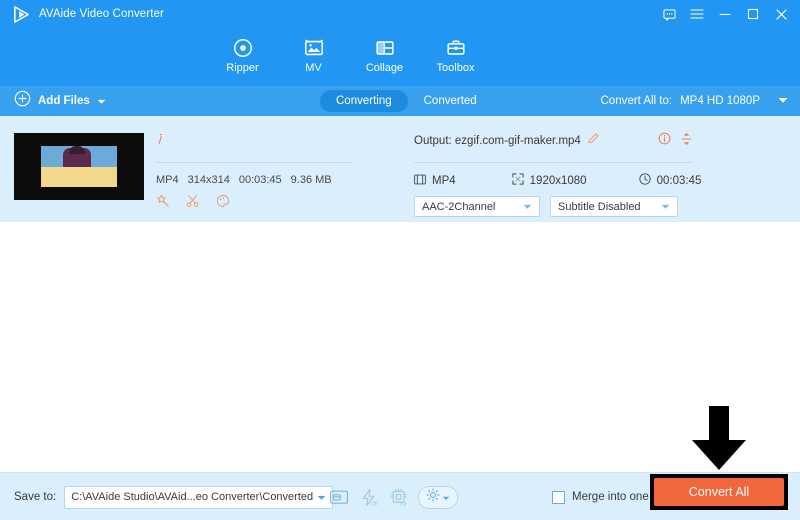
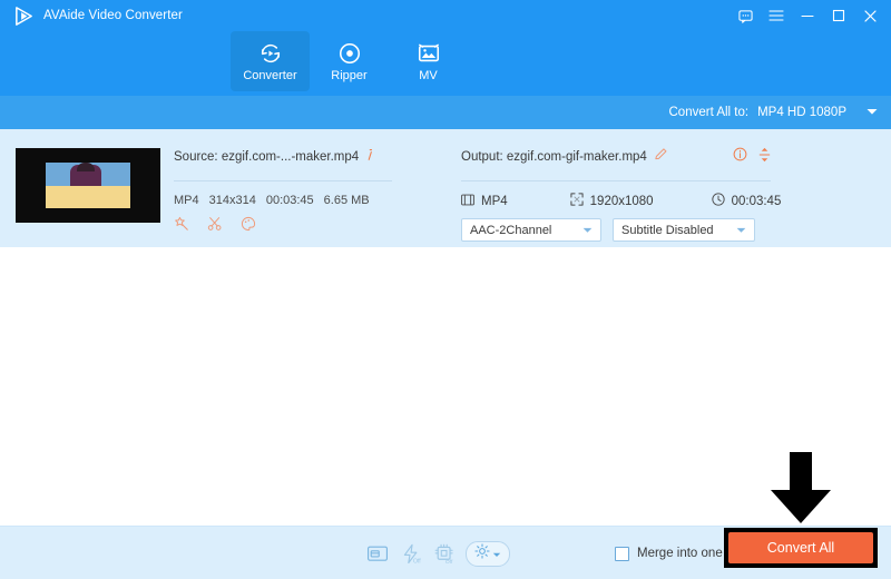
  AVAide Video Converter
+ Converter
  Ripper
  MV
- Collage
- Toolbox
- Add Files
- Converting
- Converted
  Convert All to:
  MP4 HD 1080P
+ Source: ezgif.com-...-maker.mp4
  MP4
  314x314
  00:03:45
- 9.36 MB
+ 6.65 MB
  Output: ezgif.com-gif-maker.mp4
  MP4
  1920x1080
  00:03:45
  AAC-2Channel
  Subtitle Disabled
- Save to:
- C:\AVAide Studio\AVAid...eo Converter\Converted
  Merge into one
  Convert All
